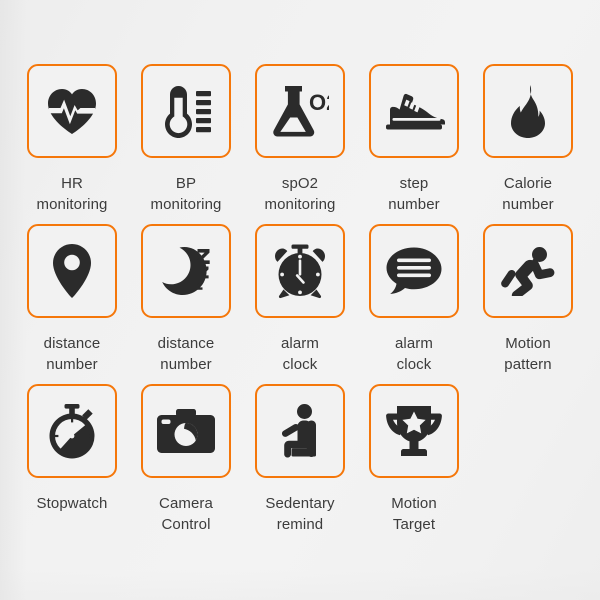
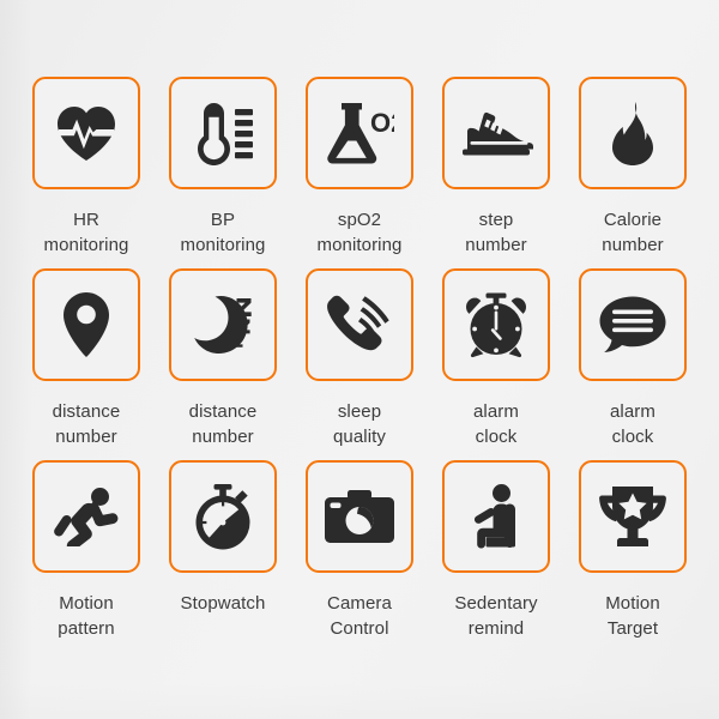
  HR
  monitoring
  BP
  monitoring
  spO2
  monitoring
  step
  number
  Calorie
  number
  distance
  number
  distance
  number
+ sleep
+ quality
  alarm
  clock
  alarm
  clock
  Motion
  pattern
  Stopwatch
  Camera
  Control
  Sedentary
  remind
  Motion
  Target
